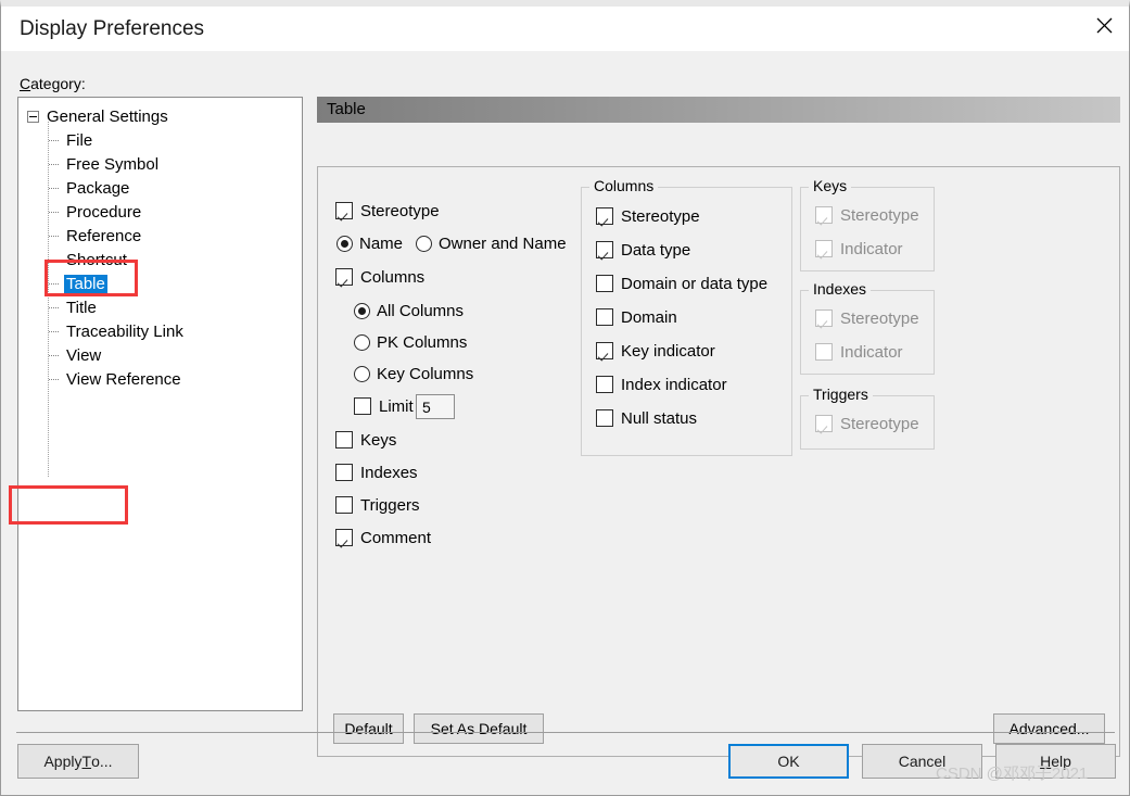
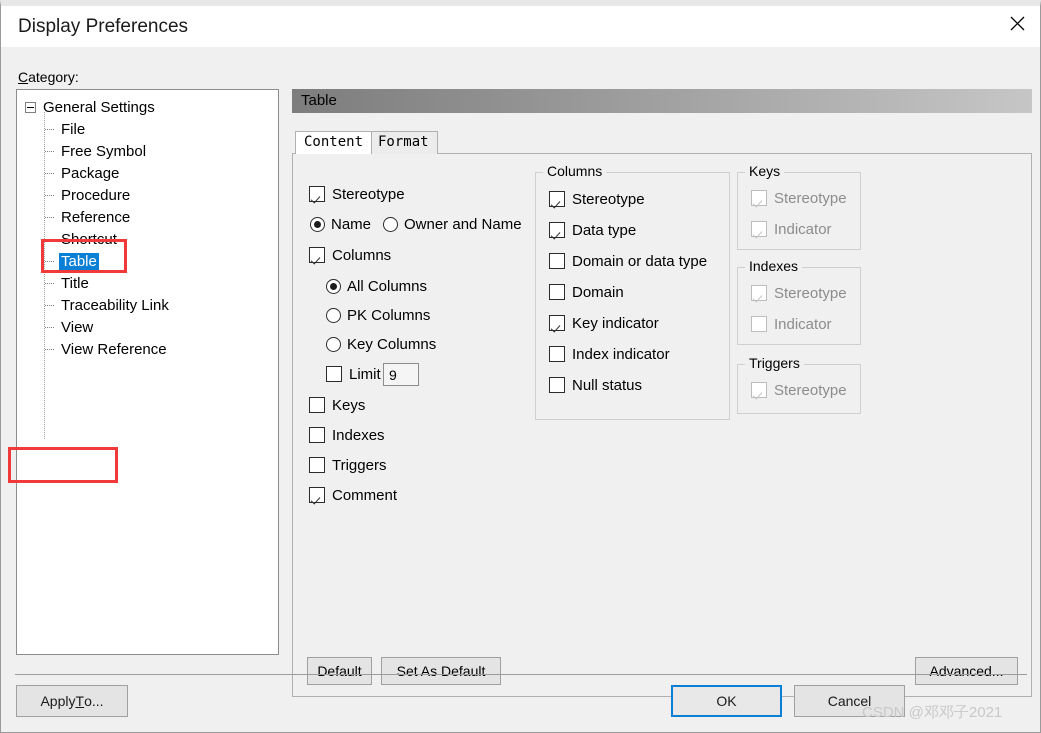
  Display Preferences
  Category:
  General Settings
  File
  Free Symbol
  Package
  Procedure
  Reference
  Shortcut
  Table
  Title
  Traceability Link
  View
  View Reference
  Table
+ Content
+ Format
  Stereotype
  Name
  Owner and Name
  Columns
  All Columns
  PK Columns
  Key Columns
  Limit
  Keys
  Indexes
  Triggers
  Comment
  Columns
  Stereotype
  Data type
  Domain or data type
  Domain
  Key indicator
  Index indicator
  Null status
  Keys
  Stereotype
  Indicator
  Indexes
  Stereotype
  Indicator
  Triggers
  Stereotype
- 5
+ 9
  Default
  Set As Default
  Advanced...
  Apply
  T
  o...
  OK
  Cancel
- H
- elp
  CSDN @邓邓子2021
